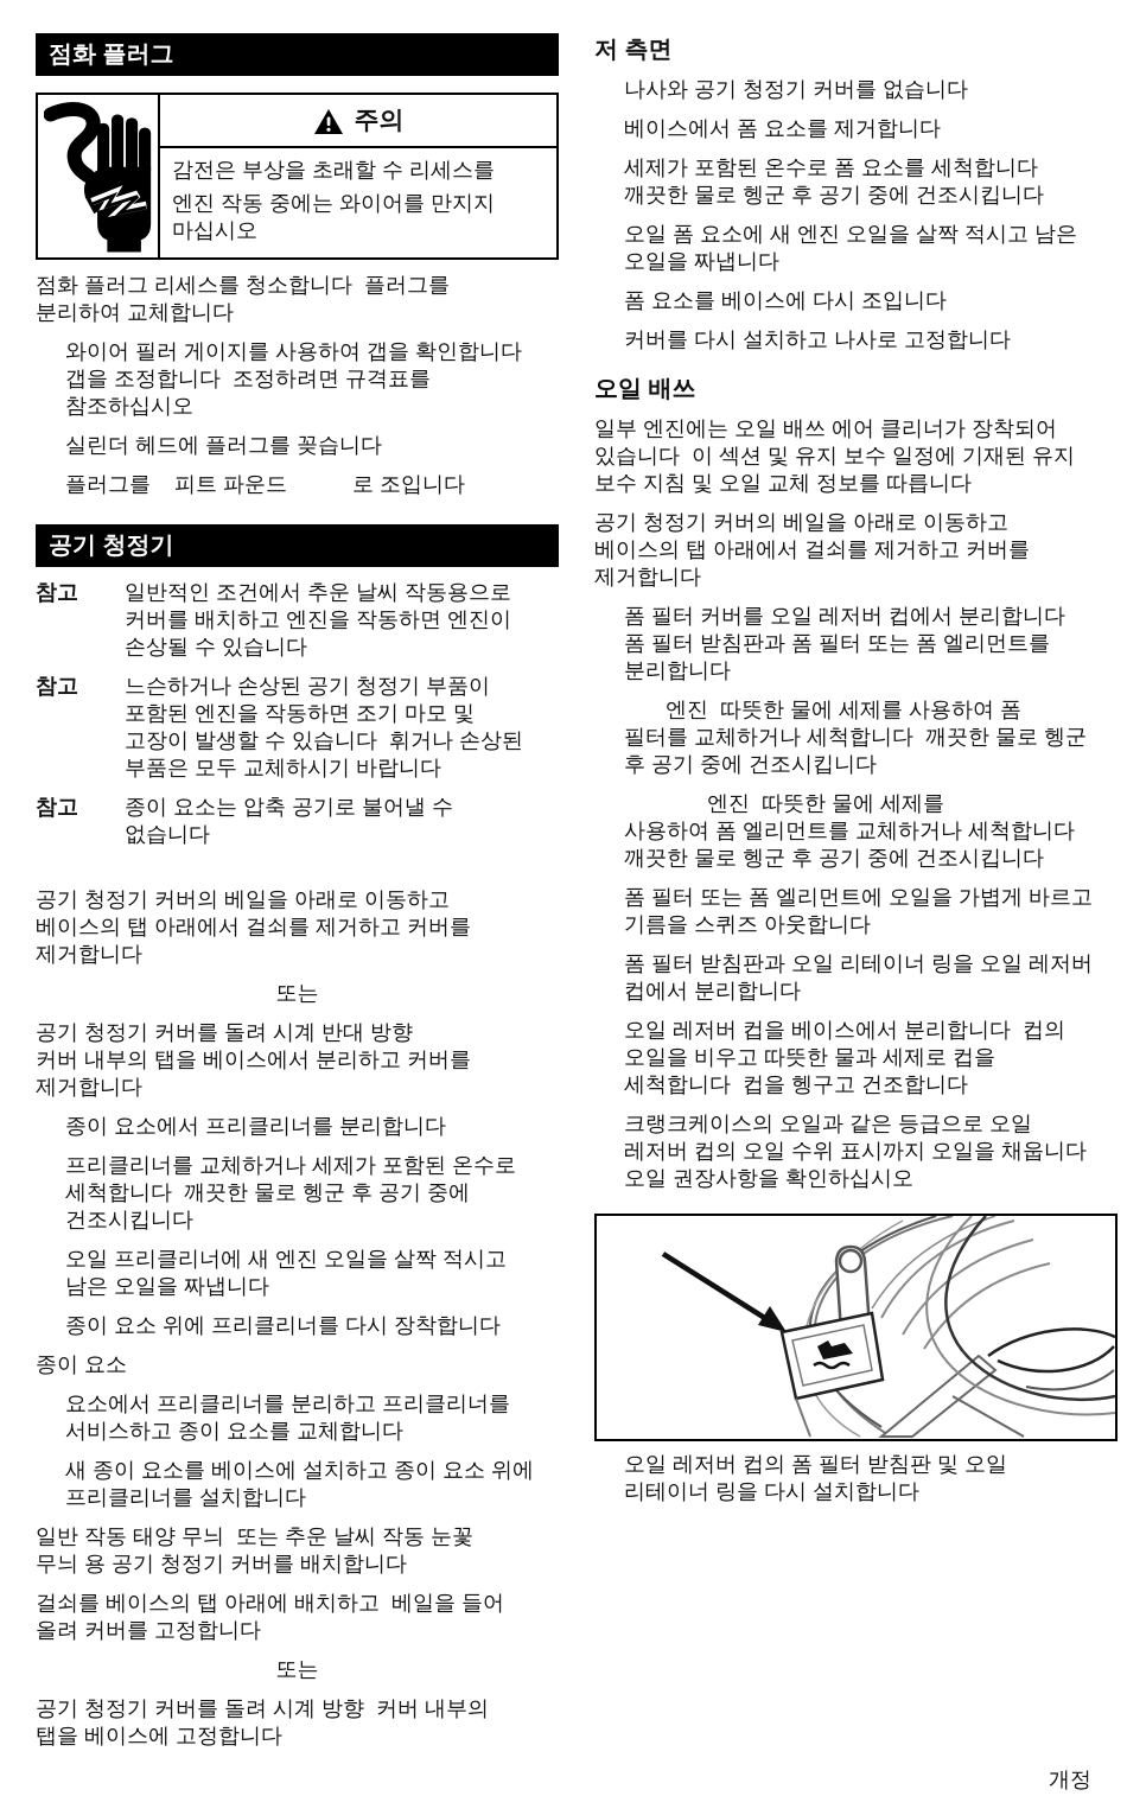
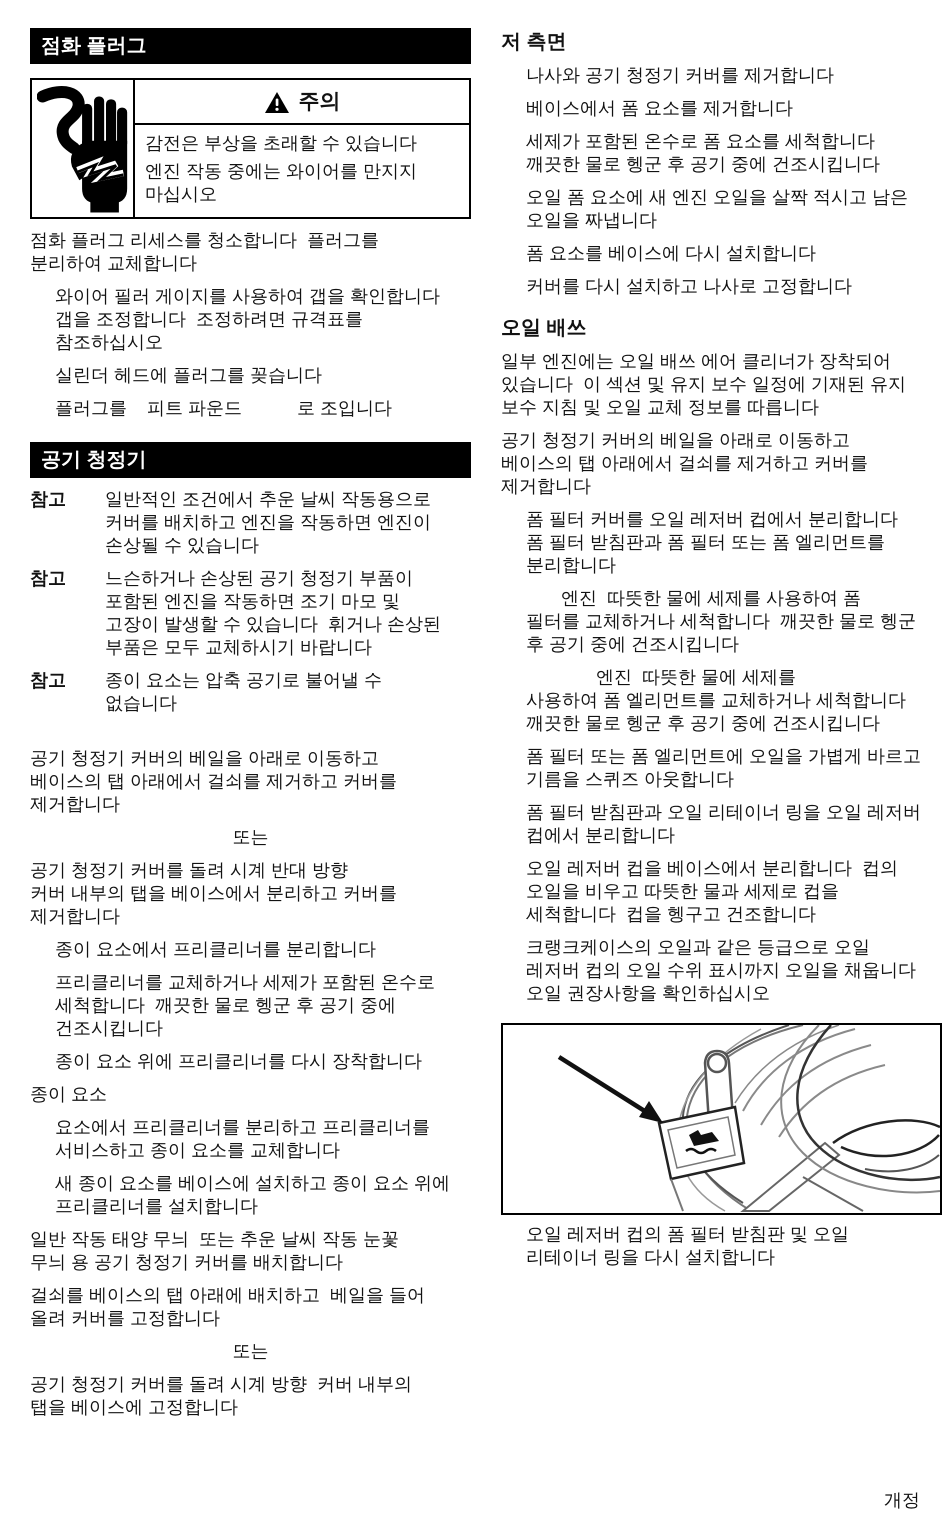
  점화 플러그
  주의
- 감전은 부상을 초래할 수 리세스를
+ 감전은 부상을 초래할 수 있습니다
  엔진 작동 중에는 와이어를 만지지
  마십시오
  점화 플러그 리세스를 청소합니다 플러그를
  분리하여 교체합니다
  와이어 필러 게이지를 사용하여 갭을 확인합니다
  갭을 조정합니다 조정하려면 규격표를
  참조하십시오
  실린더 헤드에 플러그를 꽂습니다
  플러그를 피트 파운드 로 조입니다
  공기 청정기
  참고
  일반적인 조건에서 추운 날씨 작동용으로
  커버를 배치하고 엔진을 작동하면 엔진이
  손상될 수 있습니다
  참고
  느슨하거나 손상된 공기 청정기 부품이
  포함된 엔진을 작동하면 조기 마모 및
  고장이 발생할 수 있습니다 휘거나 손상된
  부품은 모두 교체하시기 바랍니다
  참고
  종이 요소는 압축 공기로 불어낼 수
  없습니다
  공기 청정기 커버의 베일을 아래로 이동하고
  베이스의 탭 아래에서 걸쇠를 제거하고 커버를
  제거합니다
  또는
  공기 청정기 커버를 돌려 시계 반대 방향
  커버 내부의 탭을 베이스에서 분리하고 커버를
  제거합니다
  종이 요소에서 프리클리너를 분리합니다
  프리클리너를 교체하거나 세제가 포함된 온수로
  세척합니다 깨끗한 물로 헹군 후 공기 중에
  건조시킵니다
- 오일 프리클리너에 새 엔진 오일을 살짝 적시고
- 남은 오일을 짜냅니다
  종이 요소 위에 프리클리너를 다시 장착합니다
  종이 요소
  요소에서 프리클리너를 분리하고 프리클리너를
  서비스하고 종이 요소를 교체합니다
  새 종이 요소를 베이스에 설치하고 종이 요소 위에
  프리클리너를 설치합니다
  일반 작동 태양 무늬 또는 추운 날씨 작동 눈꽃
  무늬 용 공기 청정기 커버를 배치합니다
  걸쇠를 베이스의 탭 아래에 배치하고 베일을 들어
  올려 커버를 고정합니다
  또는
  공기 청정기 커버를 돌려 시계 방향 커버 내부의
  탭을 베이스에 고정합니다
  저 측면
- 나사와 공기 청정기 커버를 없습니다
+ 나사와 공기 청정기 커버를 제거합니다
  베이스에서 폼 요소를 제거합니다
  세제가 포함된 온수로 폼 요소를 세척합니다
  깨끗한 물로 헹군 후 공기 중에 건조시킵니다
  오일 폼 요소에 새 엔진 오일을 살짝 적시고 남은
  오일을 짜냅니다
- 폼 요소를 베이스에 다시 조입니다
+ 폼 요소를 베이스에 다시 설치합니다
  커버를 다시 설치하고 나사로 고정합니다
  오일 배쓰
  일부 엔진에는 오일 배쓰 에어 클리너가 장착되어
  있습니다 이 섹션 및 유지 보수 일정에 기재된 유지
  보수 지침 및 오일 교체 정보를 따릅니다
  공기 청정기 커버의 베일을 아래로 이동하고
  베이스의 탭 아래에서 걸쇠를 제거하고 커버를
  제거합니다
  폼 필터 커버를 오일 레저버 컵에서 분리합니다
  폼 필터 받침판과 폼 필터 또는 폼 엘리먼트를
  분리합니다
  엔진 따뜻한 물에 세제를 사용하여 폼
  필터를 교체하거나 세척합니다 깨끗한 물로 헹군
  후 공기 중에 건조시킵니다
  엔진 따뜻한 물에 세제를
  사용하여 폼 엘리먼트를 교체하거나 세척합니다
  깨끗한 물로 헹군 후 공기 중에 건조시킵니다
  폼 필터 또는 폼 엘리먼트에 오일을 가볍게 바르고
  기름을 스퀴즈 아웃합니다
  폼 필터 받침판과 오일 리테이너 링을 오일 레저버
  컵에서 분리합니다
  오일 레저버 컵을 베이스에서 분리합니다 컵의
  오일을 비우고 따뜻한 물과 세제로 컵을
  세척합니다 컵을 헹구고 건조합니다
  크랭크케이스의 오일과 같은 등급으로 오일
  레저버 컵의 오일 수위 표시까지 오일을 채웁니다
  오일 권장사항을 확인하십시오
  오일 레저버 컵의 폼 필터 받침판 및 오일
  리테이너 링을 다시 설치합니다
  개정
